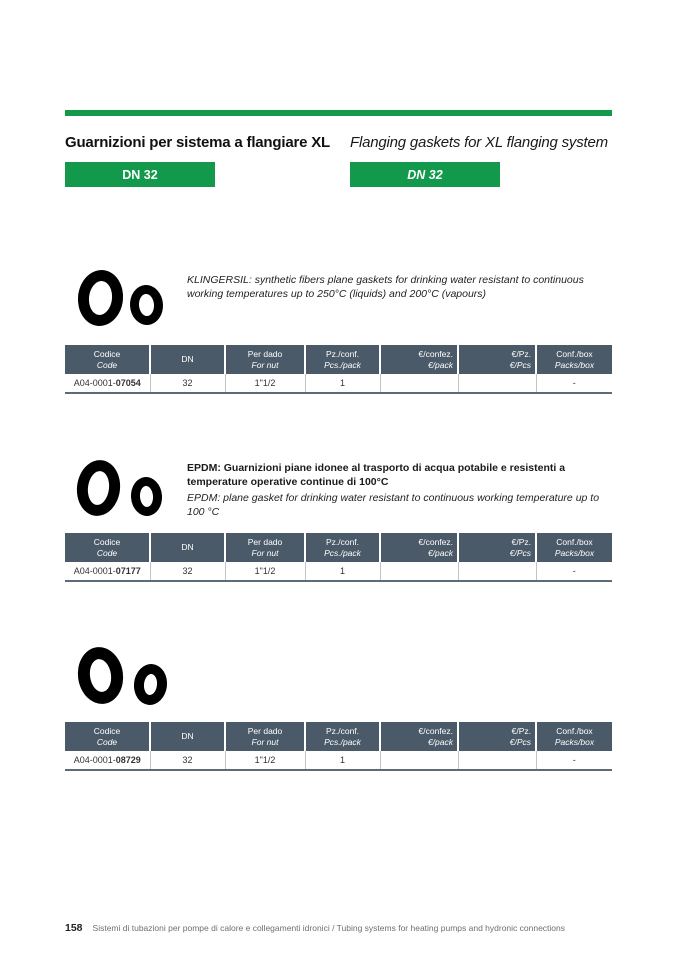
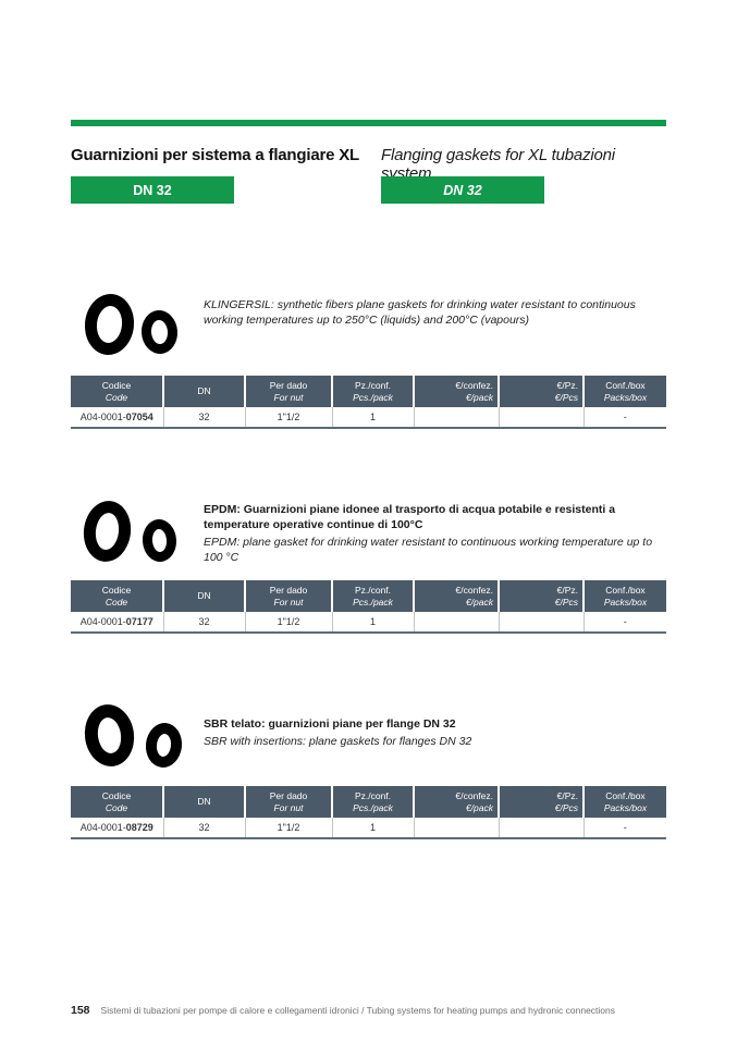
  Guarnizioni per sistema a flangiare XL
- Flanging gaskets for XL flanging system
+ Flanging gaskets for XL tubazioni system
  DN 32
  DN 32
  KLINGERSIL: synthetic fibers plane gaskets for drinking water resistant to continuous working temperatures up to 250°C (liquids) and 200°C (vapours)
  CodiceCode	DN	Per dadoFor nut	Pz./conf.Pcs./pack	€/confez.€/pack	€/Pz.€/Pcs	Conf./boxPacks/box
  A04-0001-07054	32	1"1/2	1			-
  EPDM: Guarnizioni piane idonee al trasporto di acqua potabile e resistenti a temperature operative continue di 100°C
  EPDM: plane gasket for drinking water resistant to continuous working temperature up to 100 °C
  CodiceCode	DN	Per dadoFor nut	Pz./conf.Pcs./pack	€/confez.€/pack	€/Pz.€/Pcs	Conf./boxPacks/box
  A04-0001-07177	32	1"1/2	1			-
+ SBR telato: guarnizioni piane per flange DN 32
+ SBR with insertions: plane gaskets for flanges DN 32
  CodiceCode	DN	Per dadoFor nut	Pz./conf.Pcs./pack	€/confez.€/pack	€/Pz.€/Pcs	Conf./boxPacks/box
  A04-0001-08729	32	1"1/2	1			-
  158
  Sistemi di tubazioni per pompe di calore e collegamenti idronici / Tubing systems for heating pumps and hydronic connections
